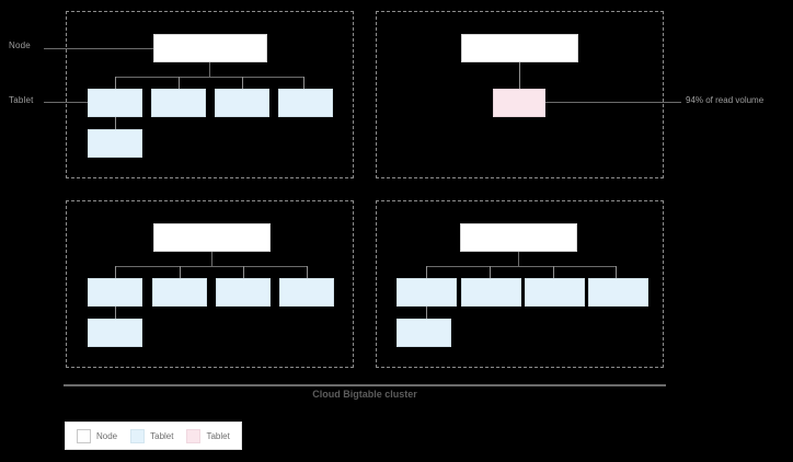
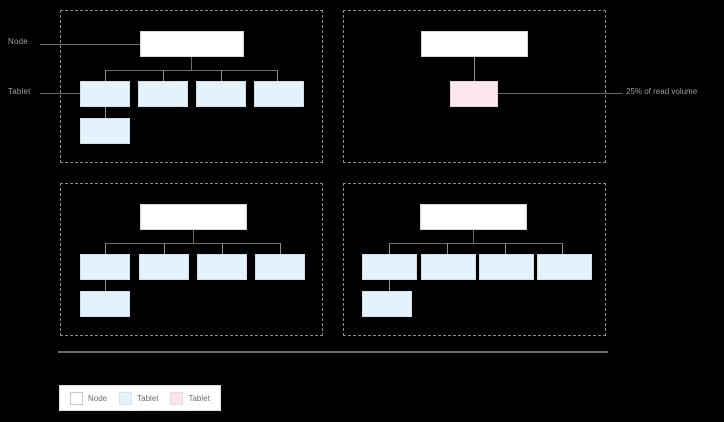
  Node
  Tablet
- 94% of read volume
+ 25% of read volume
- Cloud Bigtable cluster
  Node
  Tablet
  Tablet
